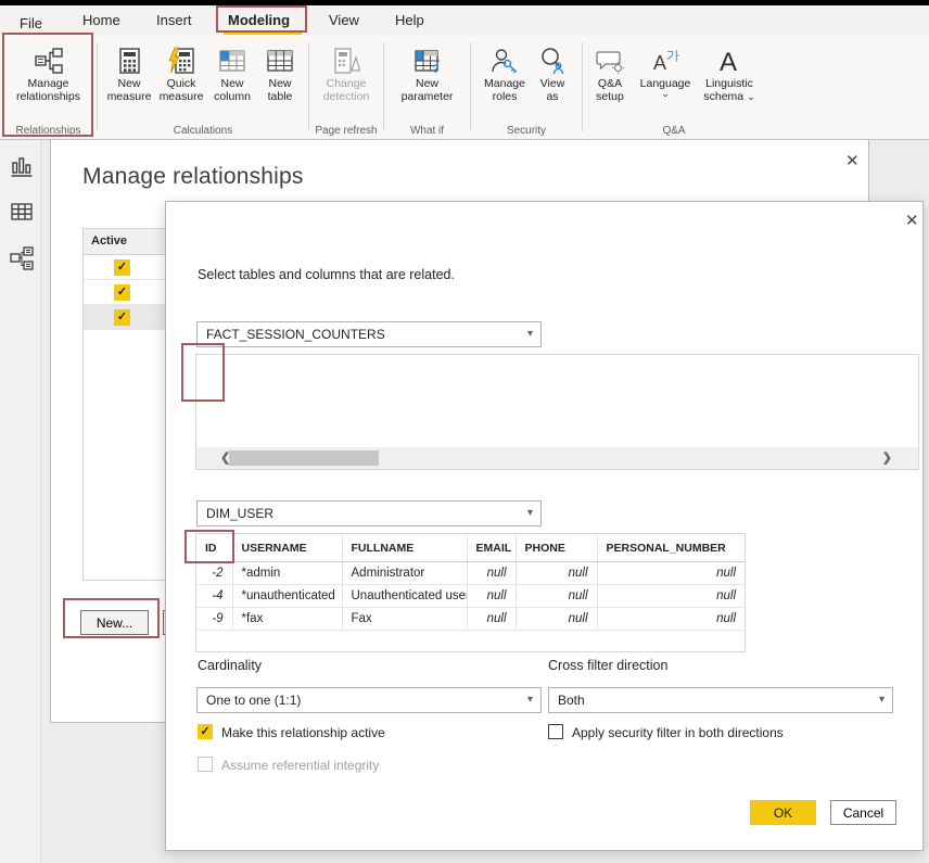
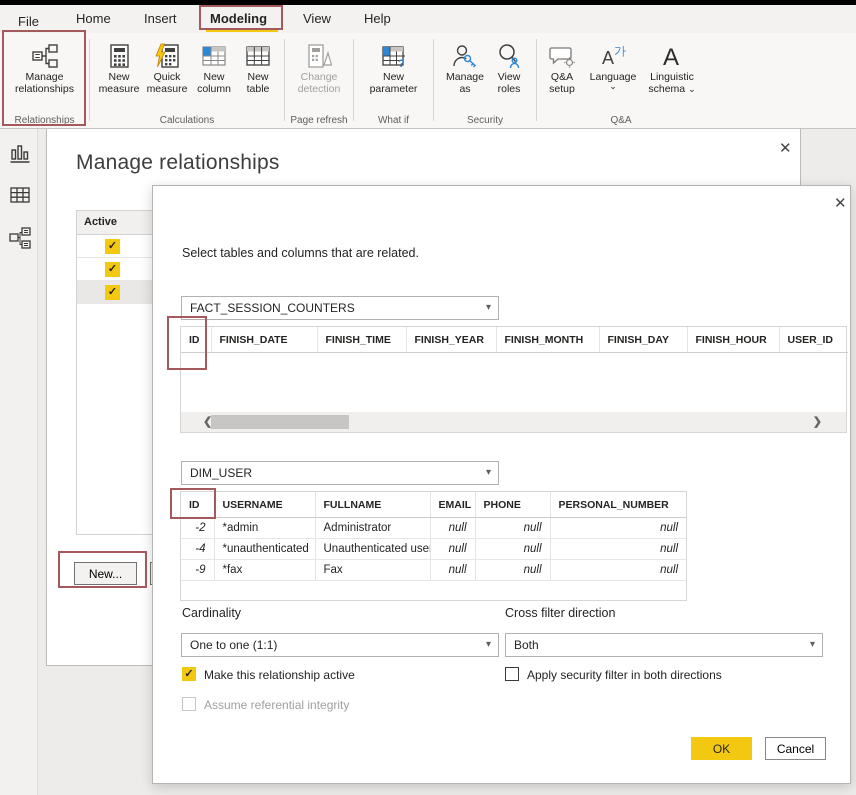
  File
  Home
  Insert
  Modeling
  View
  Help
  Manage
  relationships
  Relationships
  New
  measure
  Quick
  measure
  New
  column
  New
  table
  Calculations
  Change
  detection
  Page refresh
  ?
  New
  parameter
  What if
  Manage
- roles
+ as
  View
- as
+ roles
  Security
  Q&A
  setup
  A
  가
  Language
  ⌄
  A
  Linguistic
  schema ⌄
  Q&A
  Manage relationships
  ✕
  Active
  ✓
  ✓
  ✓
  New...
  ✕
  Select tables and columns that are related.
  FACT_SESSION_COUNTERS
  ▾
+ ID	FINISH_DATE	FINISH_TIME	FINISH_YEAR	FINISH_MONTH	FINISH_DAY	FINISH_HOUR	USER_ID
  ❮
  ❯
  DIM_USER
  ▾
  ID	USERNAME	FULLNAME	EMAIL	PHONE	PERSONAL_NUMBER
  -2	*admin	Administrator	null	null	null
  -4	*unauthenticated	Unauthenticated use	null	null	null
  -9	*fax	Fax	null	null	null
  Cardinality
  Cross filter direction
  One to one (1:1)
  ▾
  Both
  ▾
  ✓
  Make this relationship active
  Apply security filter in both directions
  Assume referential integrity
  OK
  Cancel
